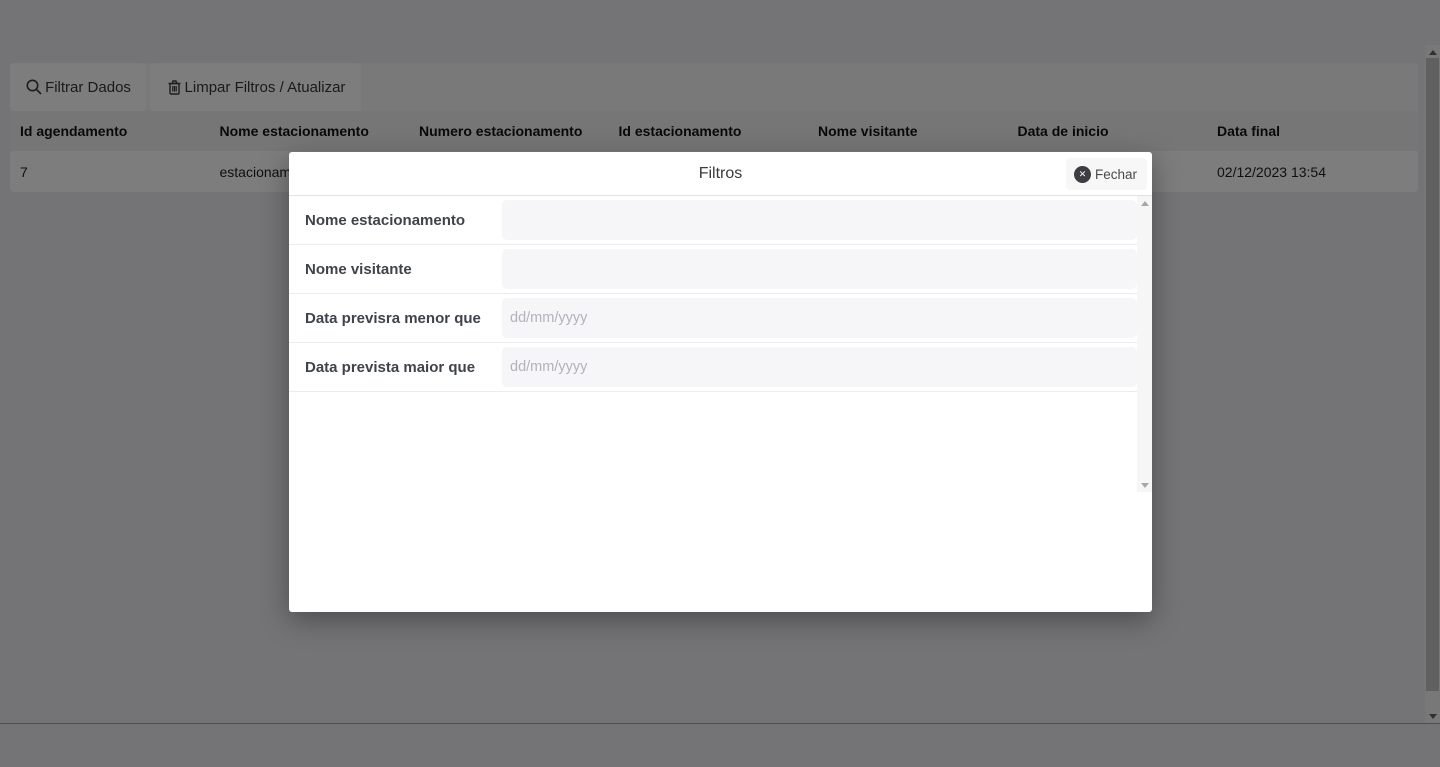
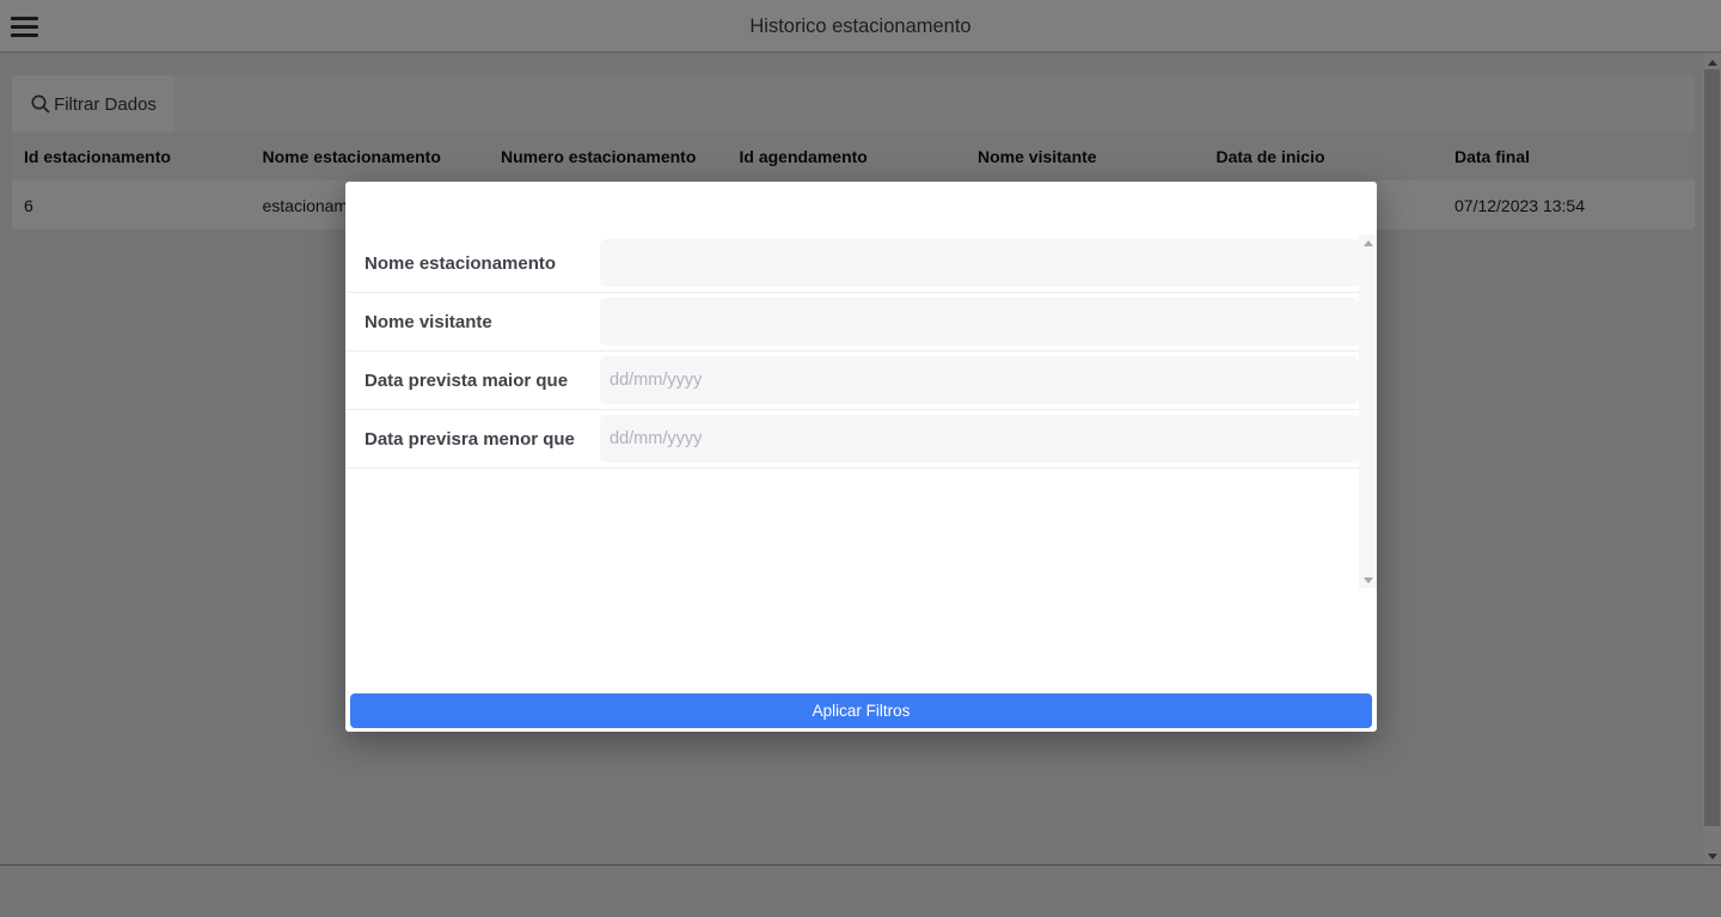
+ Historico estacionamento
  Filtrar Dados
- Limpar Filtros / Atualizar
- Id agendamento
+ Id estacionamento
  Nome estacionamento
  Numero estacionamento
- Id estacionamento
+ Id agendamento
  Nome visitante
  Data de inicio
  Data final
- 7
+ 6
  estacionam
- 02/12/2023 13:54
+ 07/12/2023 13:54
- Filtros
- ✕
- Fechar
  Nome estacionamento
  Nome visitante
- Data previsra menor que
+ Data prevista maior que
  dd/mm/yyyy
- Data prevista maior que
+ Data previsra menor que
  dd/mm/yyyy
+ Aplicar Filtros
